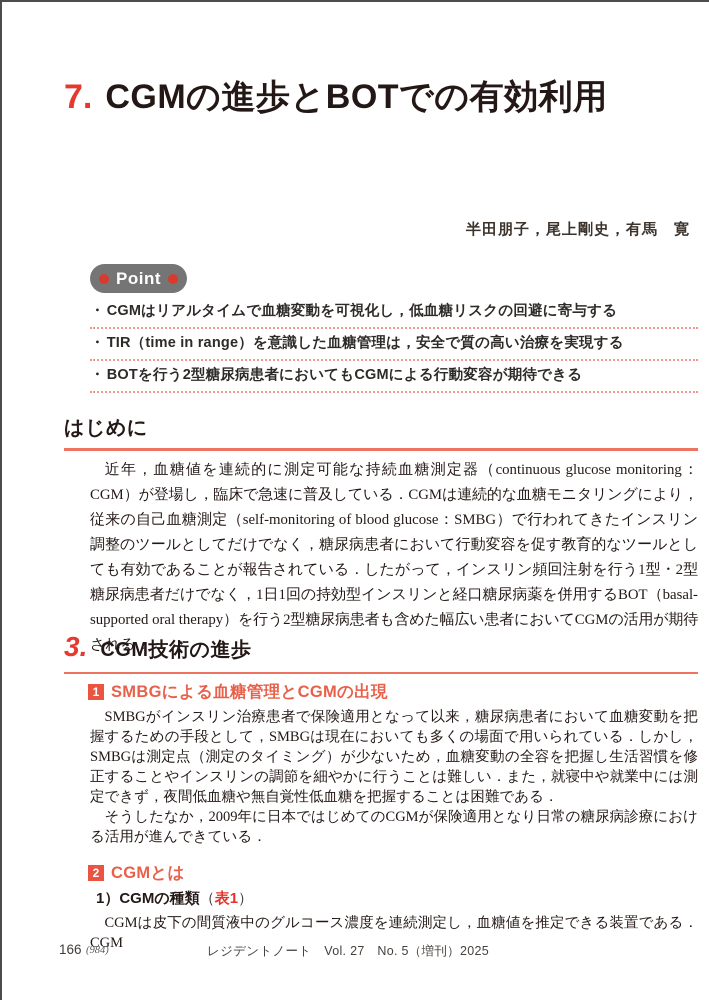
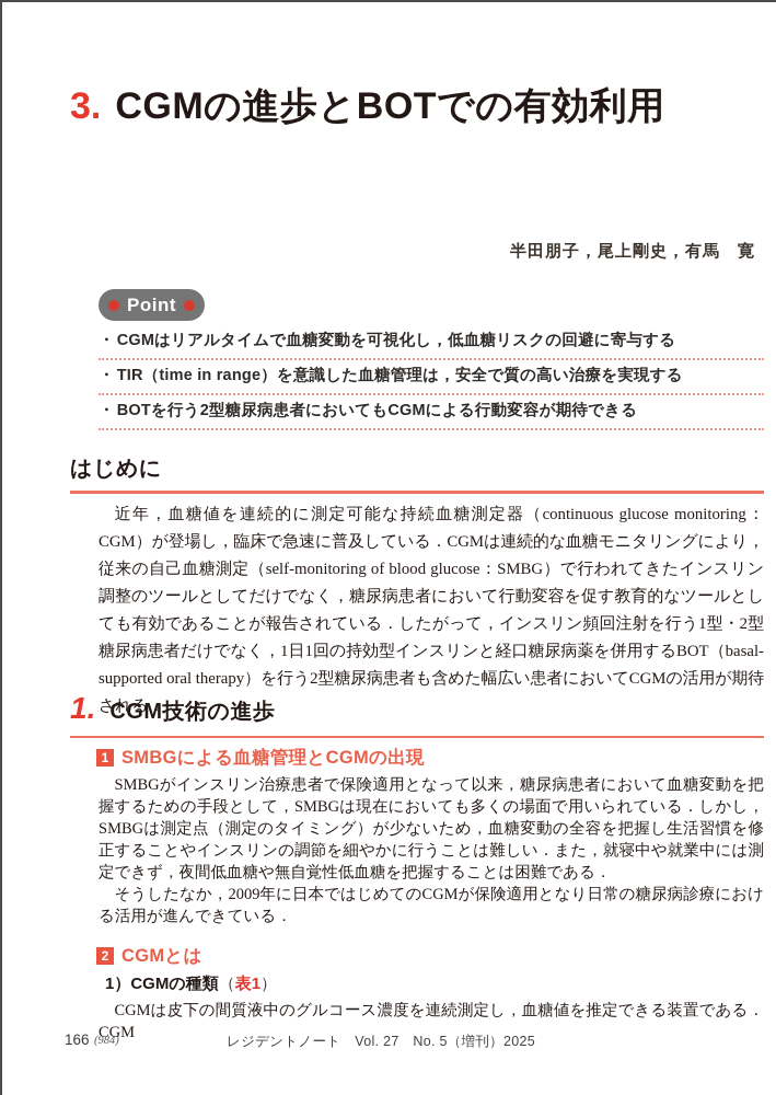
- 7. CGMの進歩とBOTでの有効利用
+ 3. CGMの進歩とBOTでの有効利用
  半田朋子，尾上剛史，有馬 寛
  Point
  ・ CGMはリアルタイムで血糖変動を可視化し，低血糖リスクの回避に寄与する
  ・ TIR（time in range）を意識した血糖管理は，安全で質の高い治療を実現する
  ・ BOTを行う2型糖尿病患者においてもCGMによる行動変容が期待できる
  はじめに
  近年，血糖値を連続的に測定可能な持続血糖測定器（continuous glucose monitoring：CGM）が登場し，臨床で急速に普及している．CGMは連続的な血糖モニタリングにより，従来の自己血糖測定（self-monitoring of blood glucose：SMBG）で行われてきたインスリン調整のツールとしてだけでなく，糖尿病患者において行動変容を促す教育的なツールとしても有効であることが報告されている．したがって，インスリン頻回注射を行う1型・2型糖尿病患者だけでなく，1日1回の持効型インスリンと経口糖尿病薬を併用するBOT（basal-supported oral therapy）を行う2型糖尿病患者も含めた幅広い患者においてCGMの活用が期待される．
- 3.
+ 1.
  CGM技術の進歩
  1
  SMBGによる血糖管理とCGMの出現
  SMBGがインスリン治療患者で保険適用となって以来，糖尿病患者において血糖変動を把握するための手段として，SMBGは現在においても多くの場面で用いられている．しかし，SMBGは測定点（測定のタイミング）が少ないため，血糖変動の全容を把握し生活習慣を修正することやインスリンの調節を細やかに行うことは難しい．また，就寝中や就業中には測定できず，夜間低血糖や無自覚性低血糖を把握することは困難である．
  そうしたなか，2009年に日本ではじめてのCGMが保険適用となり日常の糖尿病診療における活用が進んできている．
  2
  CGMとは
  1）CGMの種類（表1）
  CGMは皮下の間質液中のグルコース濃度を連続測定し，血糖値を推定できる装置である．CGM
  166
  (984)
  レジデントノート Vol. 27 No. 5（増刊）2025
